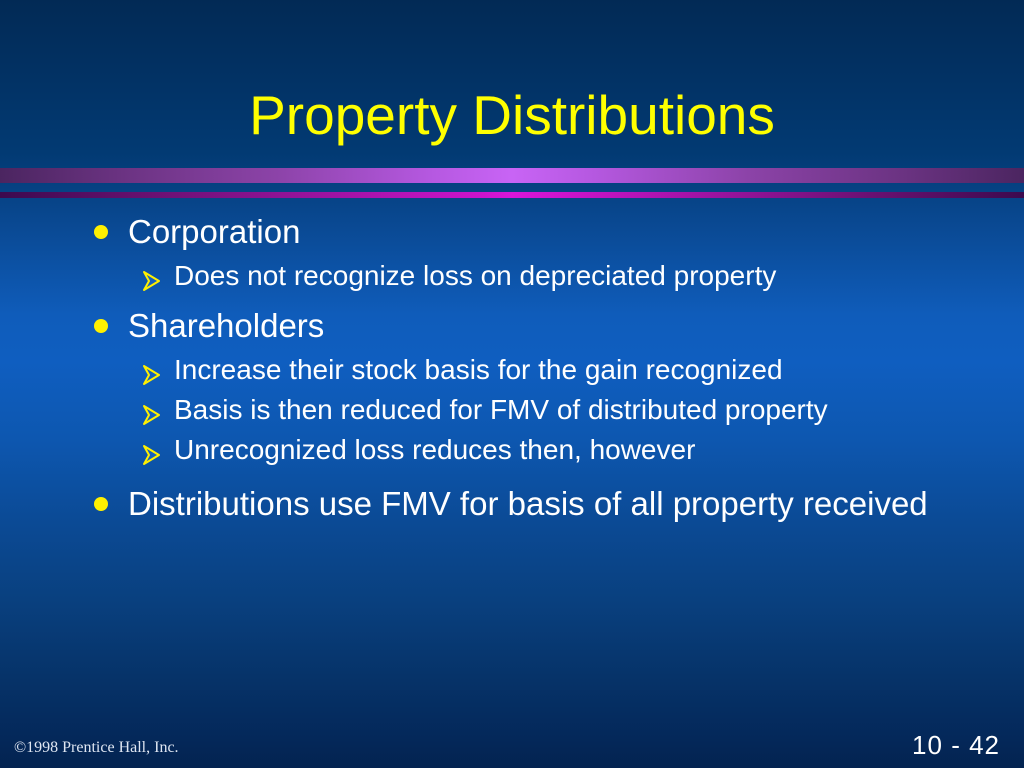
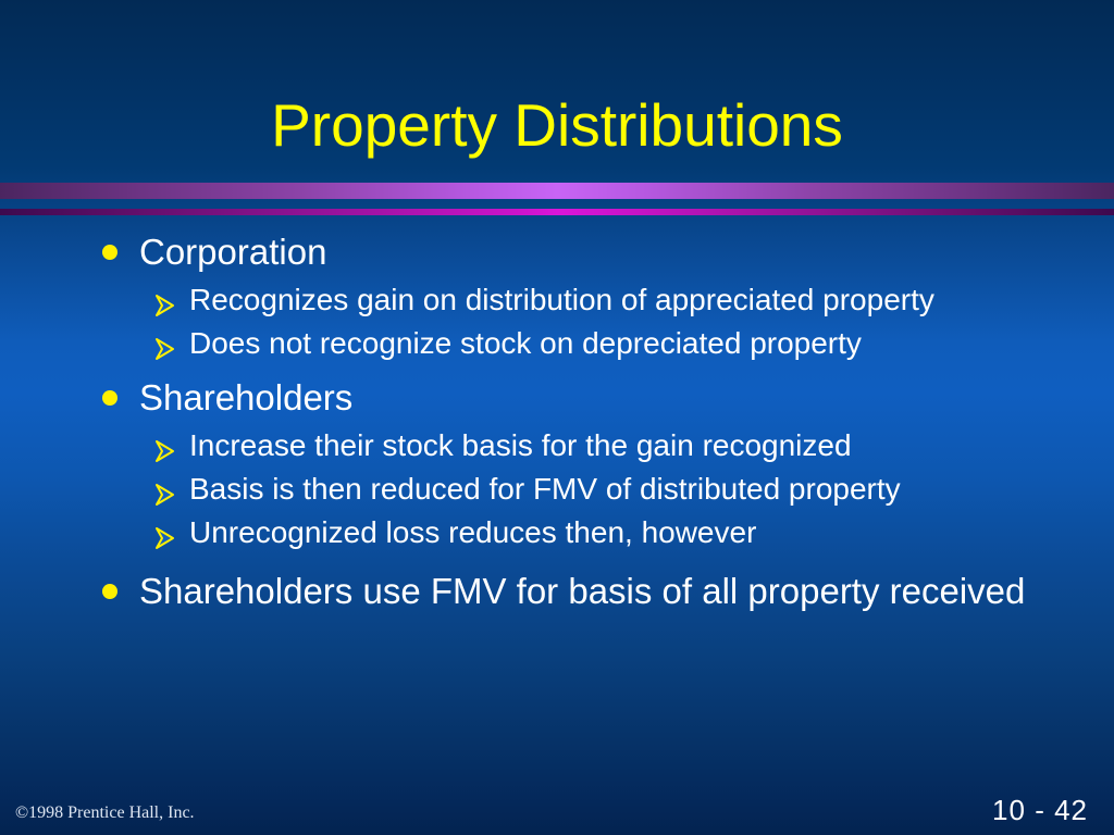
  Property Distributions
  Corporation
+ Recognizes gain on distribution of appreciated property
- Does not recognize loss on depreciated property
+ Does not recognize stock on depreciated property
  Shareholders
  Increase their stock basis for the gain recognized
  Basis is then reduced for FMV of distributed property
  Unrecognized loss reduces then, however
- Distributions use FMV for basis of all property received
+ Shareholders use FMV for basis of all property received
  ©1998 Prentice Hall, Inc.
  10 - 42
